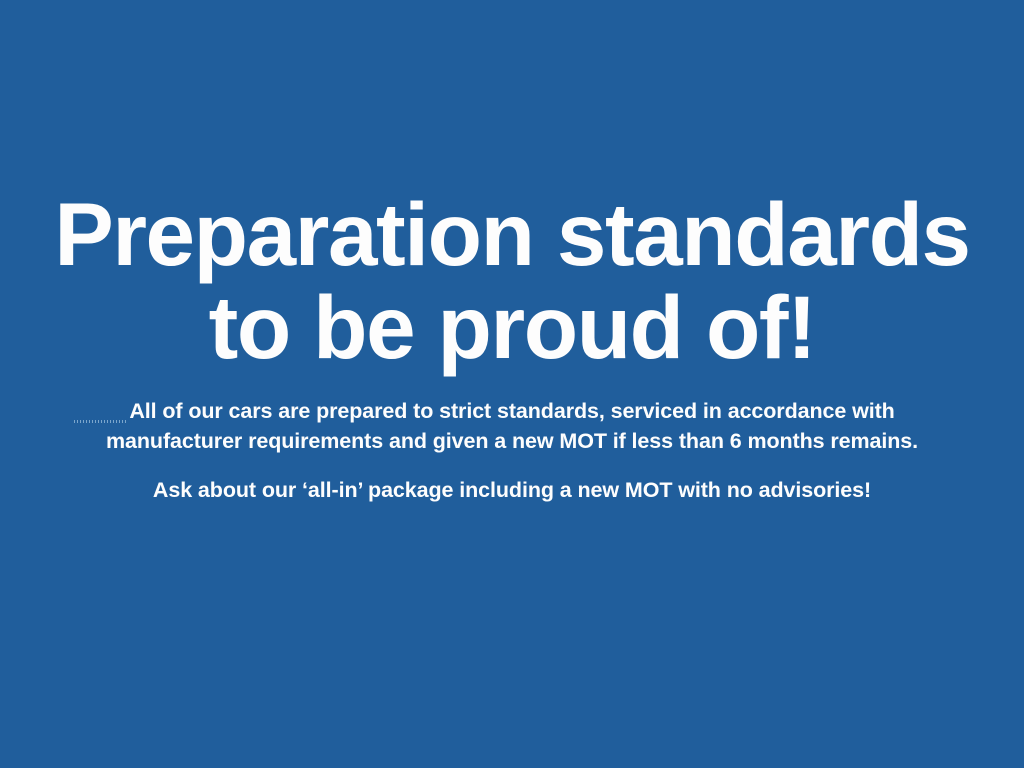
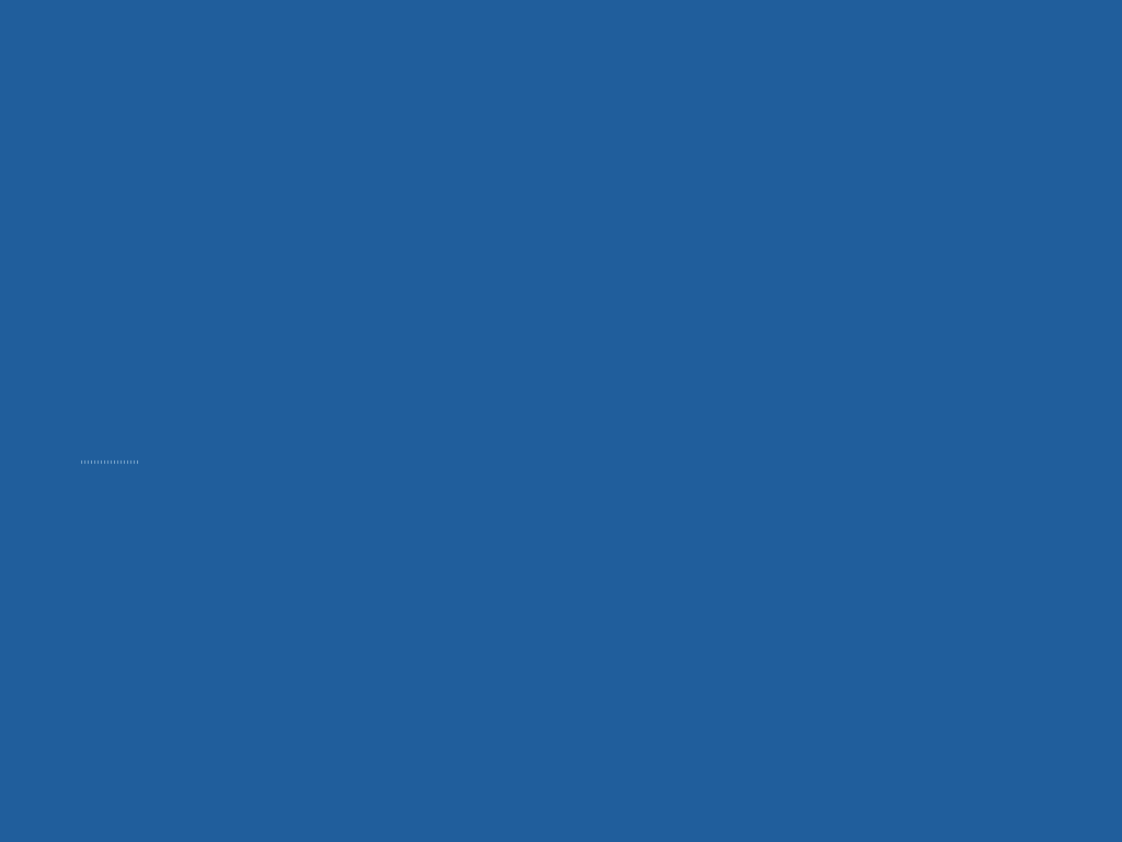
- Preparation standards
- to be proud of!
- All of our cars are prepared to strict standards, serviced in accordance with manufacturer requirements and given a new MOT if less than 6 months remains.
- Ask about our ‘all-in’ package including a new MOT with no advisories!
